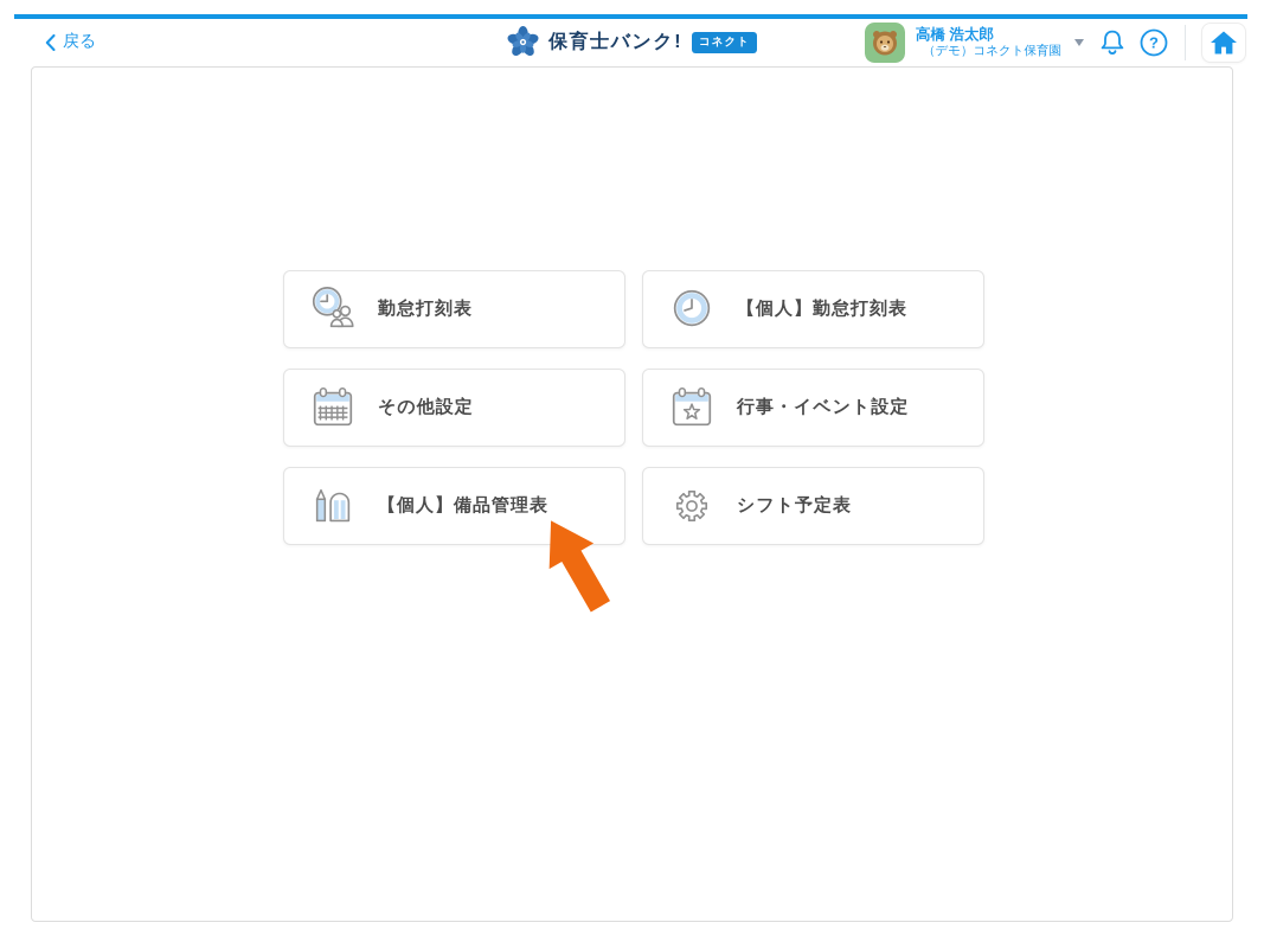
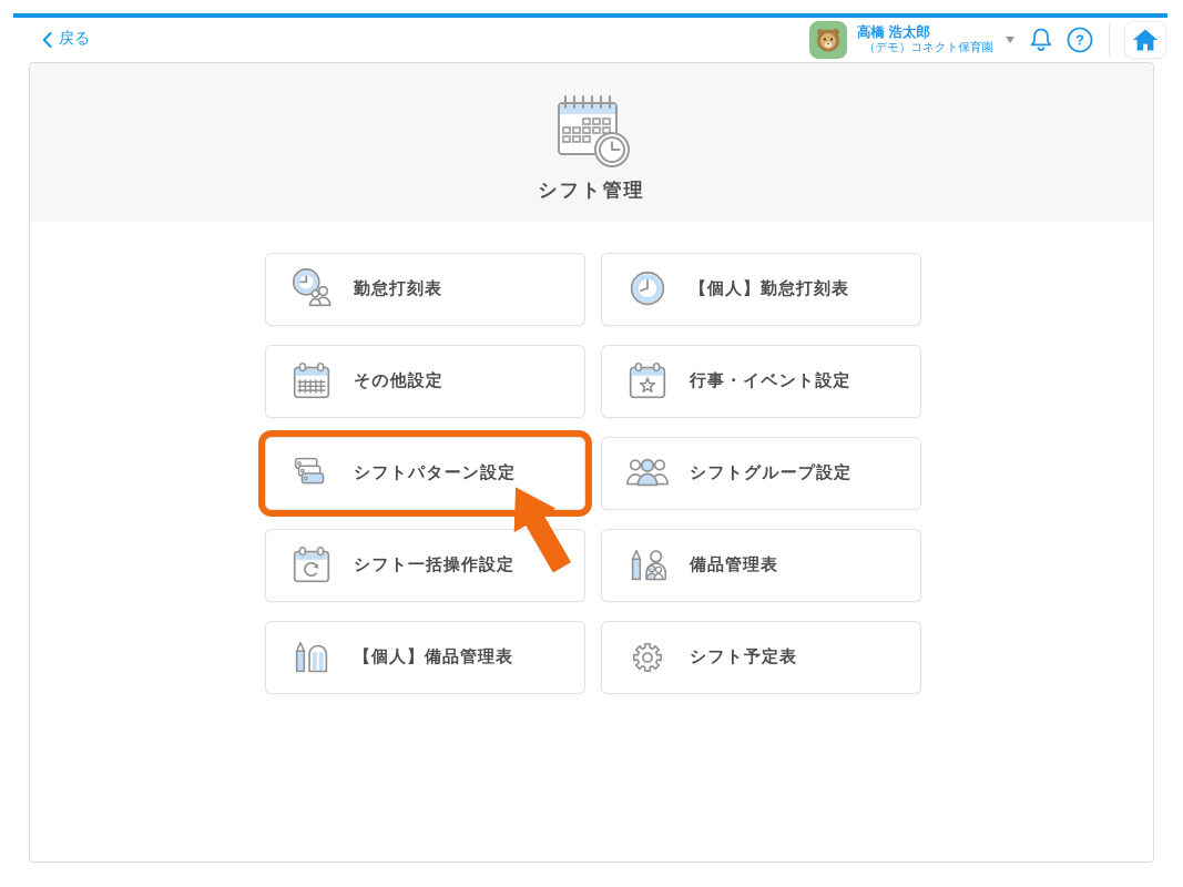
  戻る
- 保育士バンク!
- コネクト
  高橋 浩太郎
  （デモ）コネクト保育園
  ?
+ シフト管理
  勤怠打刻表
  【個人】勤怠打刻表
  その他設定
  行事・イベント設定
+ シフトパターン設定
+ シフトグループ設定
+ シフト一括操作設定
+ 備品管理表
  【個人】備品管理表
  シフト予定表
